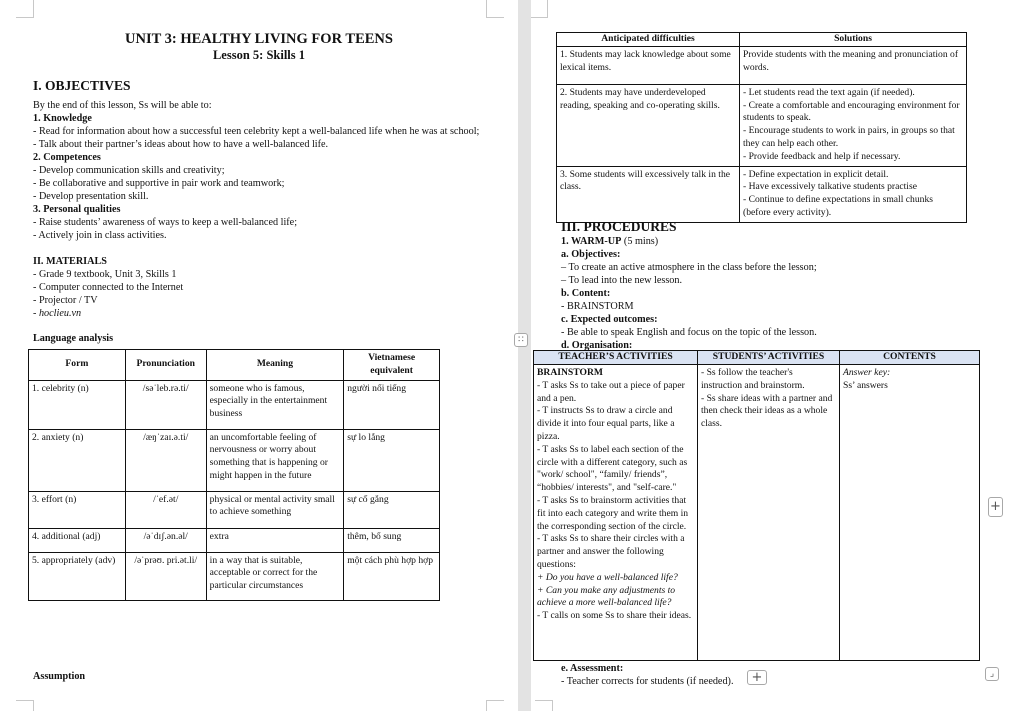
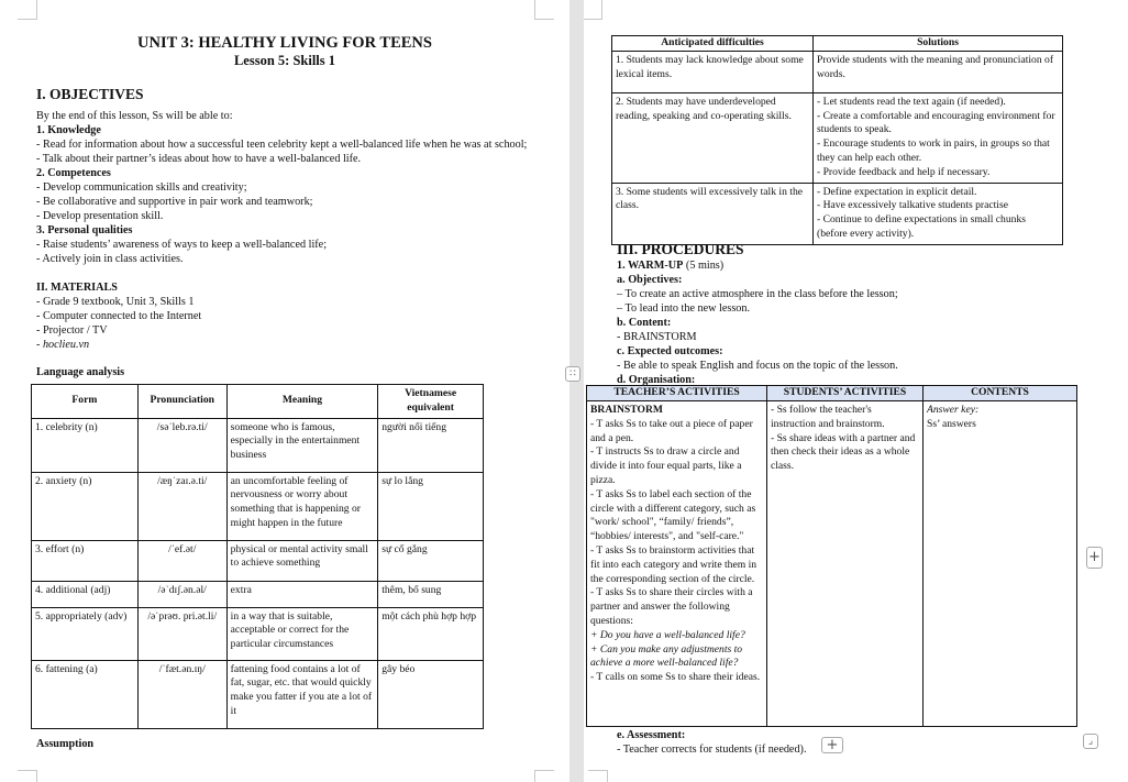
  UNIT 3: HEALTHY LIVING FOR TEENS
  Lesson 5: Skills 1
  I. OBJECTIVES
  By the end of this lesson, Ss will be able to:
  1. Knowledge
  - Read for information about how a successful teen celebrity kept a well-balanced life when he was at school;
  - Talk about their partner’s ideas about how to have a well-balanced life.
  2. Competences
  - Develop communication skills and creativity;
  - Be collaborative and supportive in pair work and teamwork;
  - Develop presentation skill.
  3. Personal qualities
  - Raise students’ awareness of ways to keep a well-balanced life;
  - Actively join in class activities.
  II. MATERIALS
  - Grade 9 textbook, Unit 3, Skills 1
  - Computer connected to the Internet
  - Projector / TV
  - hoclieu.vn
  Language analysis
  Form	Pronunciation	Meaning	Vietnamese equivalent
  1. celebrity (n)	/səˈleb.rə.ti/	someone who is famous, especially in the entertainment business	người nổi tiếng
  2. anxiety (n)	/æŋˈzaɪ.ə.ti/	an uncomfortable feeling of nervousness or worry about something that is happening or might happen in the future	sự lo lắng
  3. effort (n)	/ˈef.ət/	physical or mental activity small to achieve something	sự cố gắng
  4. additional (adj)	/əˈdɪʃ.ən.əl/	extra	thêm, bổ sung
  5. appropriately (adv)	/əˈprəʊ. pri.ət.li/	in a way that is suitable, acceptable or correct for the particular circumstances	một cách phù hợp hợp
+ 6. fattening (a)	/ˈfæt.ən.ɪŋ/	fattening food contains a lot of fat, sugar, etc. that would quickly make you fatter if you ate a lot of it	gây béo
  Assumption
  Anticipated difficulties	Solutions
  1. Students may lack knowledge about some lexical items.	Provide students with the meaning and pronunciation of words.
  2. Students may have underdeveloped reading, speaking and co-operating skills.	- Let students read the text again (if needed). - Create a comfortable and encouraging environment for students to speak. - Encourage students to work in pairs, in groups so that they can help each other. - Provide feedback and help if necessary.
  3. Some students will excessively talk in the class.	- Define expectation in explicit detail. - Have excessively talkative students practise - Continue to define expectations in small chunks (before every activity).
  III. PROCEDURES
  1. WARM-UP (5 mins)
  a. Objectives:
  – To create an active atmosphere in the class before the lesson;
  – To lead into the new lesson.
  b. Content:
  - BRAINSTORM
  c. Expected outcomes:
  - Be able to speak English and focus on the topic of the lesson.
  d. Organisation:
  ∷
  TEACHER’S ACTIVITIES	STUDENTS’ ACTIVITIES	CONTENTS
  BRAINSTORM - T asks Ss to take out a piece of paper and a pen. - T instructs Ss to draw a circle and divide it into four equal parts, like a pizza. - T asks Ss to label each section of the circle with a different category, such as "work/ school", “family/ friends”, “hobbies/ interests", and "self-care." - T asks Ss to brainstorm activities that fit into each category and write them in the corresponding section of the circle. - T asks Ss to share their circles with a partner and answer the following questions: + Do you have a well-balanced life? + Can you make any adjustments to achieve a more well-balanced life? - T calls on some Ss to share their ideas.	- Ss follow the teacher's instruction and brainstorm. - Ss share ideas with a partner and then check their ideas as a whole class.	Answer key: Ss’ answers
  e. Assessment:
  - Teacher corrects for students (if needed).
  +
  +
  ⌟
